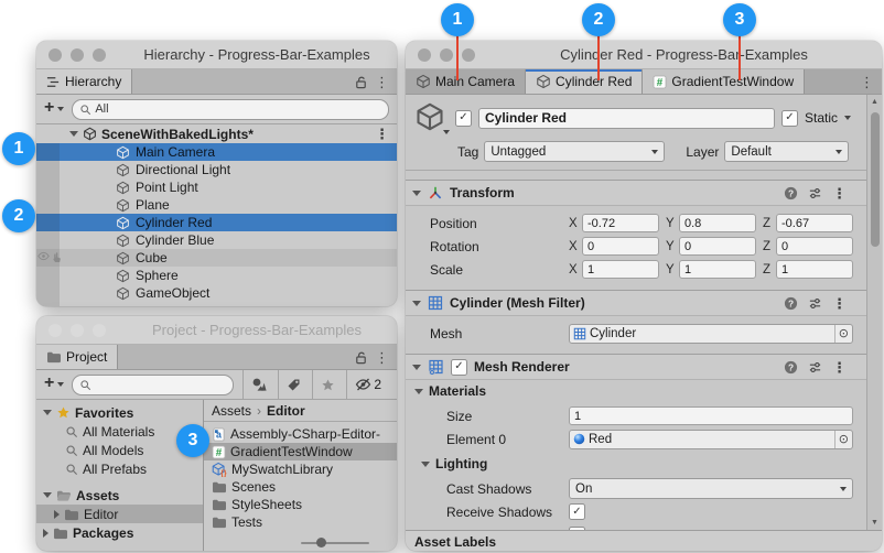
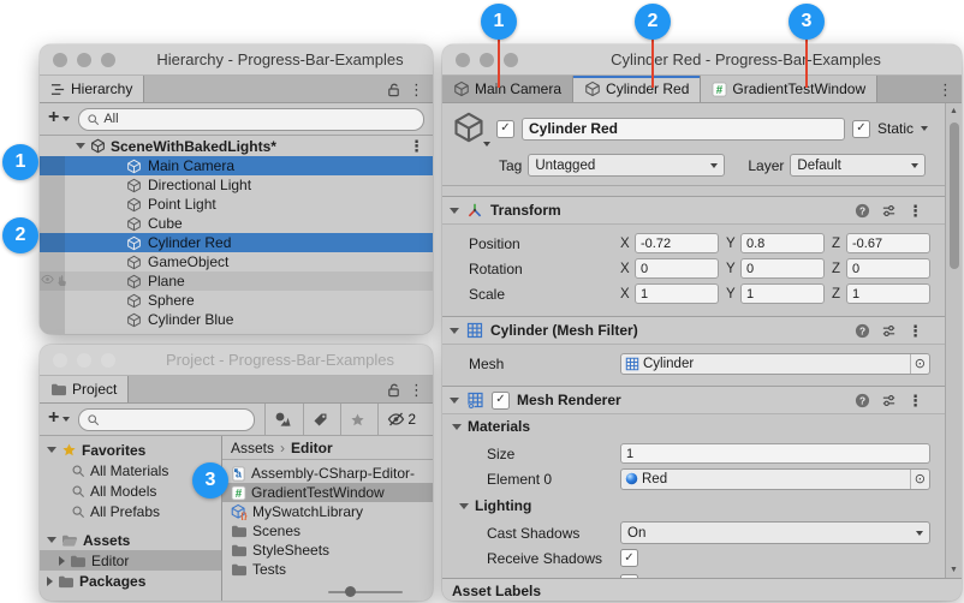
  Hierarchy - Progress-Bar-Examples
  Hierarchy
  ⋮
  +
  All
  SceneWithBakedLights*
  ⋮
  Main Camera
  Directional Light
  Point Light
- Plane
+ Cube
  Cylinder Red
- Cylinder Blue
+ GameObject
- Cube
+ Plane
  Sphere
- GameObject
+ Cylinder Blue
  Project - Progress-Bar-Examples
  Project
  ⋮
  +
  2
  Favorites
  All Materials
  All Models
  All Prefabs
  Assets
  Editor
  Packages
  Assets
  ›
  Editor
  Assembly-CSharp-Editor-
  GradientTestWindow
  MySwatchLibrary
  Scenes
  StyleSheets
  Tests
  Cylinder Red - Progress-Ba-Examples
  Main Camera
  Cylinder Red
  GradientTestWindow
  ⋮
  ✓
  Cylinder Red
  ✓
  Static
  Tag
  Untagged
  Layer
  Default
  Transform
  ⋮
  Position
  X
  -0.72
  Y
  0.8
  Z
  -0.67
  Rotation
  X
  0
  Y
  0
  Z
  0
  Scale
  X
  1
  Y
  1
  Z
  1
  Cylinder (Mesh Filter)
  ⋮
  Mesh
  Cylinder
  ⊙
  ✓
  Mesh Renderer
  ⋮
  Materials
  Size
  1
  Element 0
  Red
  ⊙
  Lighting
  Cast Shadows
  On
  Receive Shadows
  ✓
  Asset Labels
  1
  2
  3
  1
  2
  3
